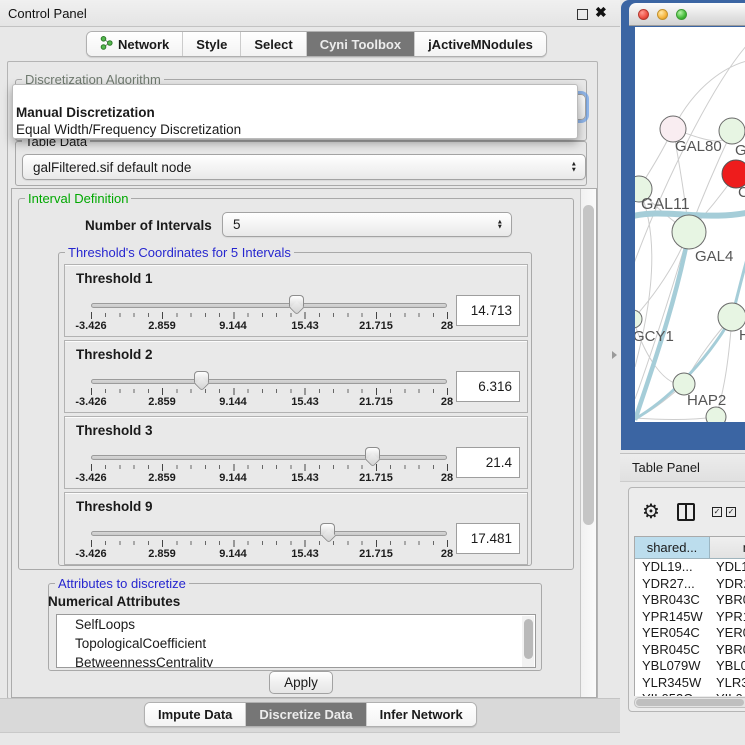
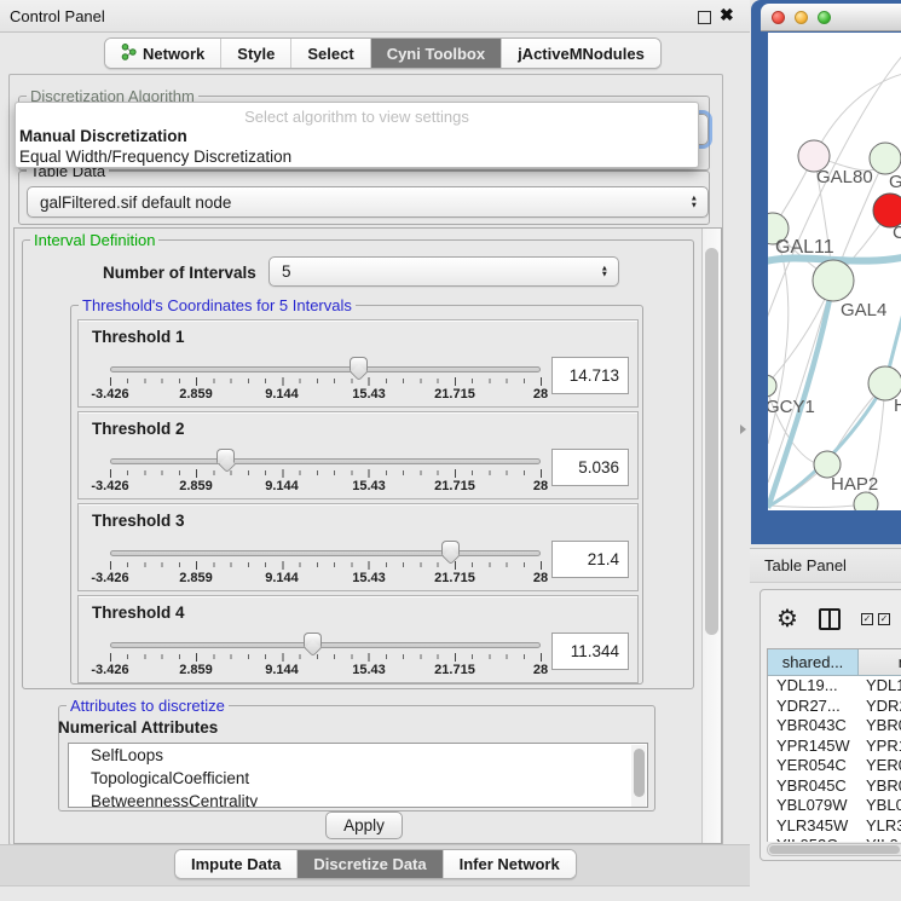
  Control Panel
  ✖
  Network
  Style
  Select
  Cyni Toolbox
  jActiveMNodules
  Discretization Algorithm
+ Select algorithm to view settings
  Manual Discretization
  Equal Width/Frequency Discretization
  Table Data
  galFiltered.sif default node
  Interval Definition
  Number of Intervals
  5
  Threshold's Coordinates for 5 Intervals
  Threshold 1
  -3.426
  2.859
  9.144
  15.43
  21.715
  28
  14.713
  Threshold 2
  -3.426
  2.859
  9.144
  15.43
  21.715
  28
- 6.316
+ 5.036
  Threshold 3
  -3.426
  2.859
  9.144
  15.43
  21.715
  28
  21.4
- Threshold 9
+ Threshold 4
  -3.426
  2.859
  9.144
  15.43
  21.715
  28
- 17.481
+ 11.344
  Attributes to discretize
  Numerical Attributes
  SelfLoops
  TopologicalCoefficient
  BetweennessCentrality
  Apply
  Impute Data
  Discretize Data
  Infer Network
  GAL80
  C
  GAL11
  GAL4
  GCY1
  H
  HAP2
  Table Panel
  ⚙
  ✓
  ✓
  shared...
  YDL19...
  YDL
  YDR27...
  YDR
  YBR043C
  YBR
  YPR145W
  YPR
  YER054C
  YER
  YBR045C
  YBR
  YBL079W
  YBL0
  YLR345W
  YLR
